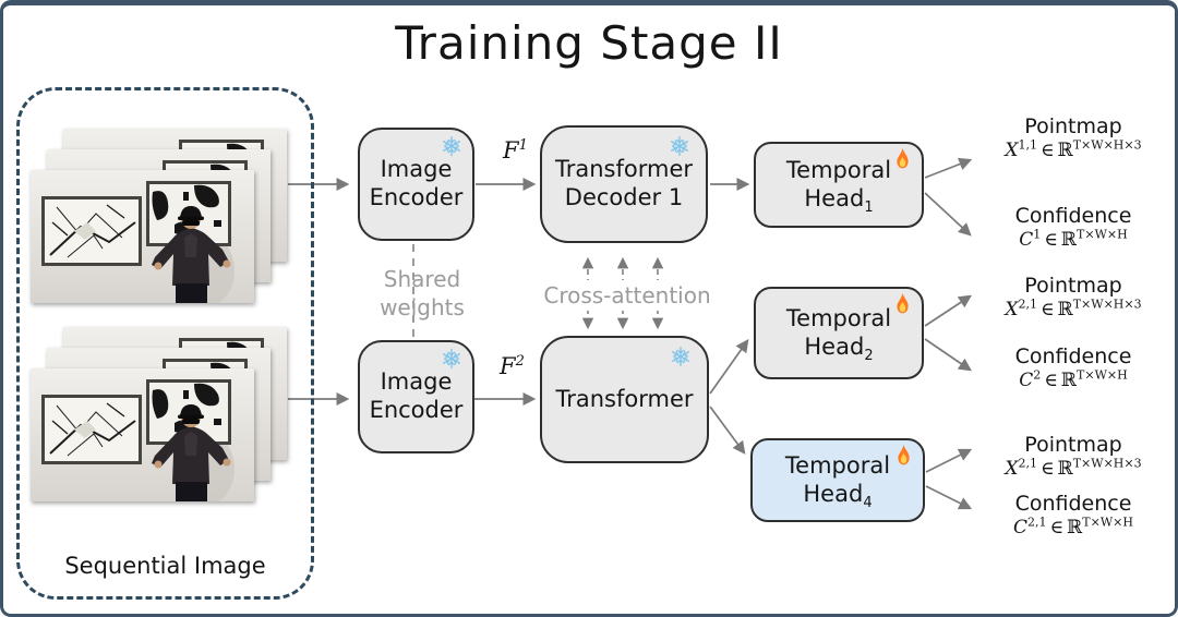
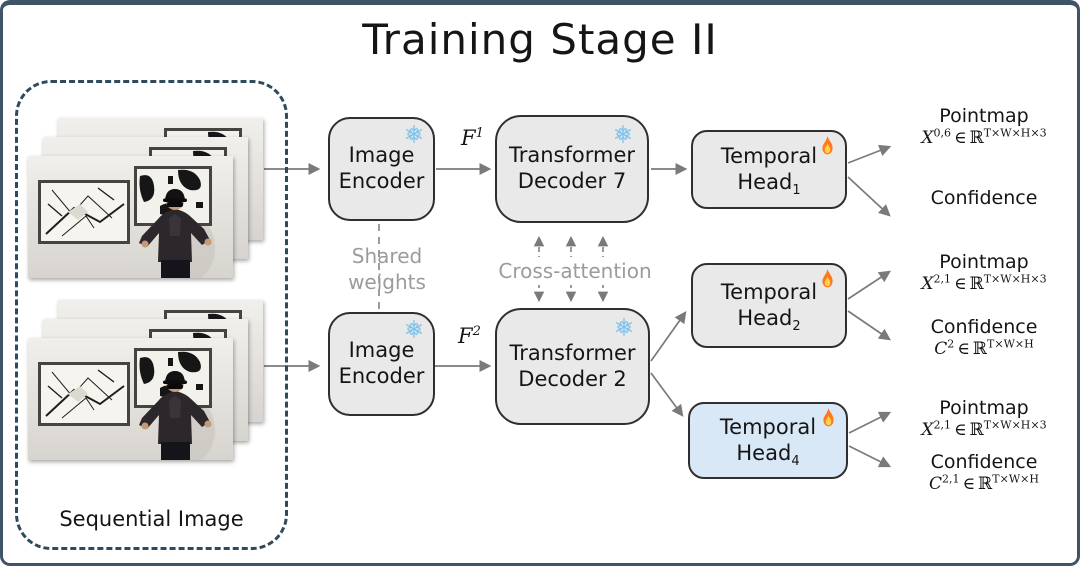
  Training Stage II
  Sequential Image
  Image
  Encoder
  Image
  Encoder
  F1
  F2
  Transformer
- Decoder 1
+ Decoder 7
  Transformer
+ Decoder 2
  Shared weights
  Cross-attention
  Temporal
  Head1
  Temporal
  Head2
  Temporal
  Head4
  Pointmap
- X1,1 ∈ ℝT×W×H×3
+ X0,6 ∈ ℝT×W×H×3
  Confidence
- C1 ∈ ℝT×W×H
  Pointmap
  X2,1 ∈ ℝT×W×H×3
  Confidence
  C2 ∈ ℝT×W×H
  Pointmap
  X2,1 ∈ ℝT×W×H×3
  Confidence
  C2,1 ∈ ℝT×W×H
